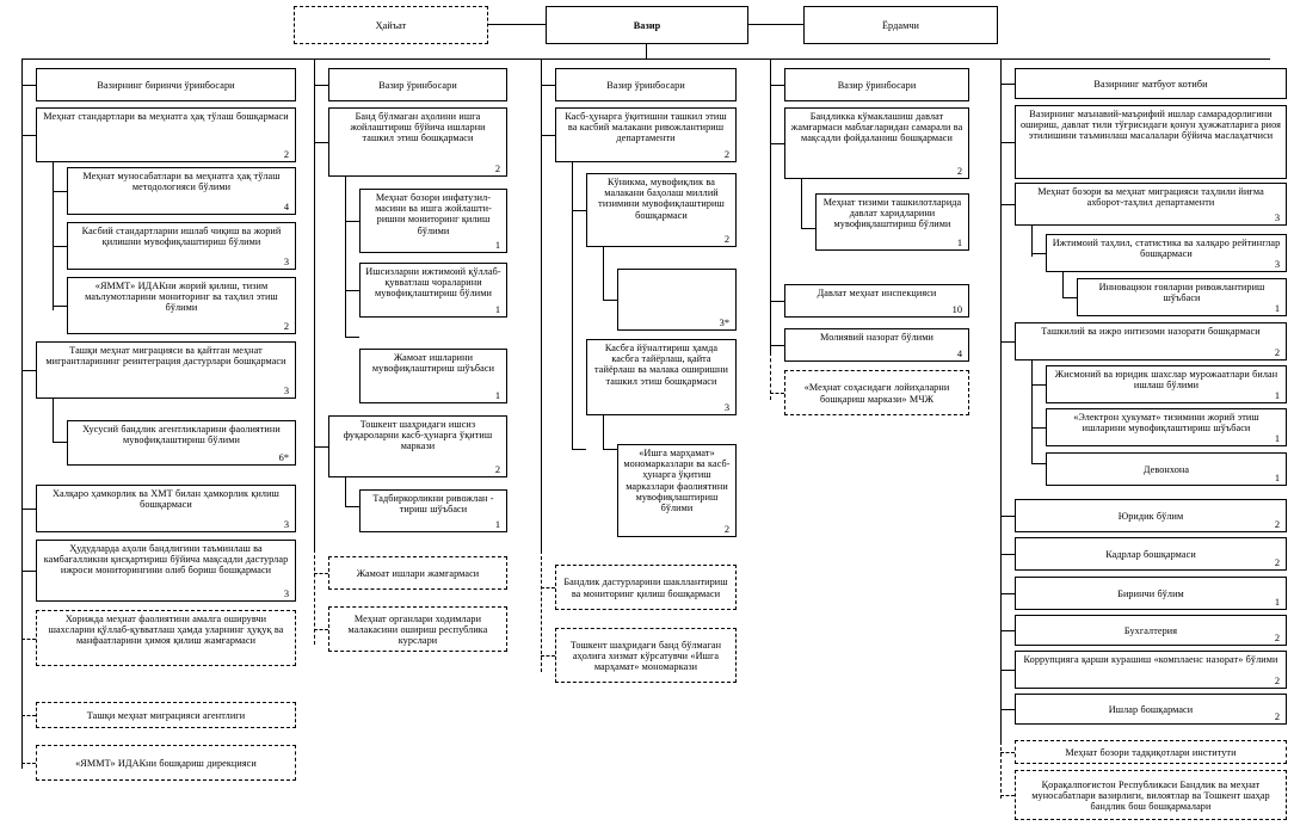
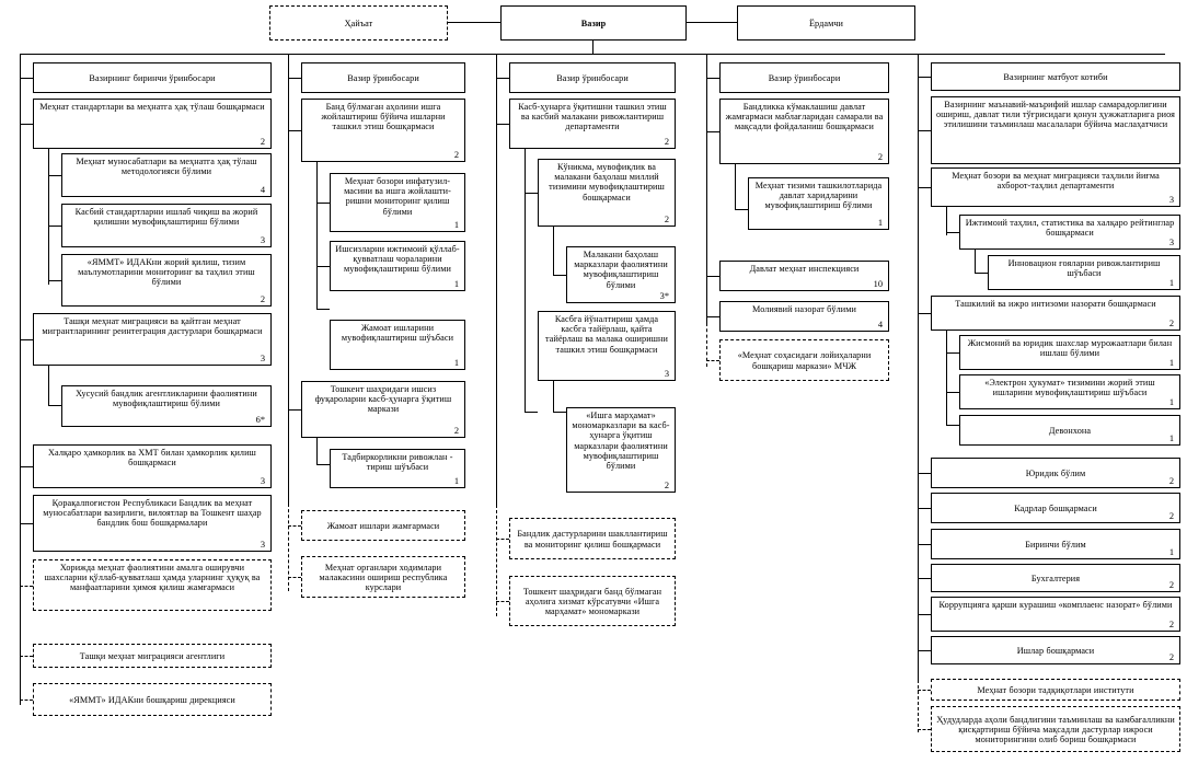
  Ҳайъат
  Вазир
  Ёрдамчи
  Вазирнинг биринчи ўринбосари
  Меҳнат стандартлари ва меҳнатга ҳақ тўлаш бошқармаси
  2
  Меҳнат муносабатлари ва меҳнатга ҳақ тўлаш методологияси бўлими
  4
  Касбий стандартларни ишлаб чиқиш ва жорий қилишни мувофиқлаштириш бўлими
  3
  «ЯММТ» ИДАКни жорий қилиш, тизим маълумотларини мониторинг ва таҳлил этиш бўлими
  2
  Ташқи меҳнат миграцияси ва қайтган меҳнат мигрантларининг реинтеграция дастурлари бошқармаси
  3
  Хусусий бандлик агентликларини фаолиятини мувофиқлаштириш бўлими
  6*
  Халқаро ҳамкорлик ва ХМТ билан ҳамкорлик қилиш бошқармаси
  3
- Ҳудудларда аҳоли бандлигини таъминлаш ва камбағалликни қисқартириш бўйича мақсадли дастурлар ижроси мониторингини олиб бориш бошқармаси
+ Қорақалпоғистон Республикаси Бандлик ва меҳнат муносабатлари вазирлиги, вилоятлар ва Тошкент шаҳар бандлик бош бошқармалари
  3
  Хорижда меҳнат фаолиятини амалга оширувчи шахсларни қўллаб-қувватлаш ҳамда уларнинг ҳуқуқ ва манфаатларини ҳимоя қилиш жамғармаси
  Ташқи меҳнат миграцияси агентлиги
  «ЯММТ» ИДАКни бошқариш дирекцияси
  Вазир ўринбосари
  Банд бўлмаган аҳолини ишга жойлаштириш бўйича ишларни ташкил этиш бошқармаси
  2
  Меҳнат бозори инфатузил-масини ва ишга жойлашти-ришни мониторинг қилиш бўлими
  1
  Ишсизларни ижтимоий қўллаб-қувватлаш чораларини мувофиқлаштириш бўлими
  1
  Жамоат ишларини мувофиқлаштириш шўъбаси
  1
  Тошкент шаҳридаги ишсиз фуқароларни касб-ҳунарга ўқитиш маркази
  2
  Тадбиркорликни ривожлан - тириш шўъбаси
  1
  Жамоат ишлари жамғармаси
  Меҳнат органлари ходимлари малакасини ошириш республика курслари
  Вазир ўринбосари
  Касб-ҳунарга ўқитишни ташкил этиш ва касбий малакани ривожлантириш департаменти
  2
  Кўникма, мувофиқлик ва малакани баҳолаш миллий тизимини мувофиқлаштириш бошқармаси
  2
+ Малакани баҳолаш марказлари фаолиятини мувофиқлаштириш бўлими
  3*
  Касбга йўналтириш ҳамда касбга тайёрлаш, қайта тайёрлаш ва малака оширишни ташкил этиш бошқармаси
  3
  «Ишга марҳамат» мономарказлари ва касб-ҳунарга ўқитиш марказлари фаолиятини мувофиқлаштириш бўлими
  2
  Бандлик дастурларини шакллантириш ва мониторинг қилиш бошқармаси
  Тошкент шаҳридаги банд бўлмаган аҳолига хизмат кўрсатувчи «Ишга марҳамат» мономаркази
  Вазир ўринбосари
  Бандликка кўмаклашиш давлат жамғармаси маблағларидан самарали ва мақсадли фойдаланиш бошқармаси
  2
  Меҳнат тизими ташкилотларида давлат харидларини мувофиқлаштириш бўлими
  1
  Давлат меҳнат инспекцияси
  10
  Молиявий назорат бўлими
  4
  «Меҳнат соҳасидаги лойиҳаларни бошқариш маркази» МЧЖ
  Вазирнинг матбуот котиби
  Вазирнинг маънавий-маърифий ишлар самарадорлигини ошириш, давлат тили тўғрисидаги қонун ҳужжатларига риоя этилишини таъминлаш масалалари бўйича маслаҳатчиси
  Меҳнат бозори ва меҳнат миграцияси таҳлили йиғма ахборот-таҳлил департаменти
  3
  Ижтимоий таҳлил, статистика ва халқаро рейтинглар бошқармаси
  3
  Инновацион ғояларни ривожлантириш шўъбаси
  1
  Ташкилий ва ижро интизоми назорати бошқармаси
  2
  Жисмоний ва юридик шахслар мурожаатлари билан ишлаш бўлими
  1
  «Электрон ҳукумат» тизимини жорий этиш ишларини мувофиқлаштириш шўъбаси
  1
  Девонхона
  1
  Юридик бўлим
  2
  Кадрлар бошқармаси
  2
  Биринчи бўлим
  1
  Бухгалтерия
  2
  Коррупцияга қарши курашиш «комплаенс назорат» бўлими
  2
  Ишлар бошқармаси
  2
  Меҳнат бозори тадқиқотлари институти
- Қорақалпоғистон Республикаси Бандлик ва меҳнат муносабатлари вазирлиги, вилоятлар ва Тошкент шаҳар бандлик бош бошқармалари
+ Ҳудудларда аҳоли бандлигини таъминлаш ва камбағалликни қисқартириш бўйича мақсадли дастурлар ижроси мониторингини олиб бориш бошқармаси
